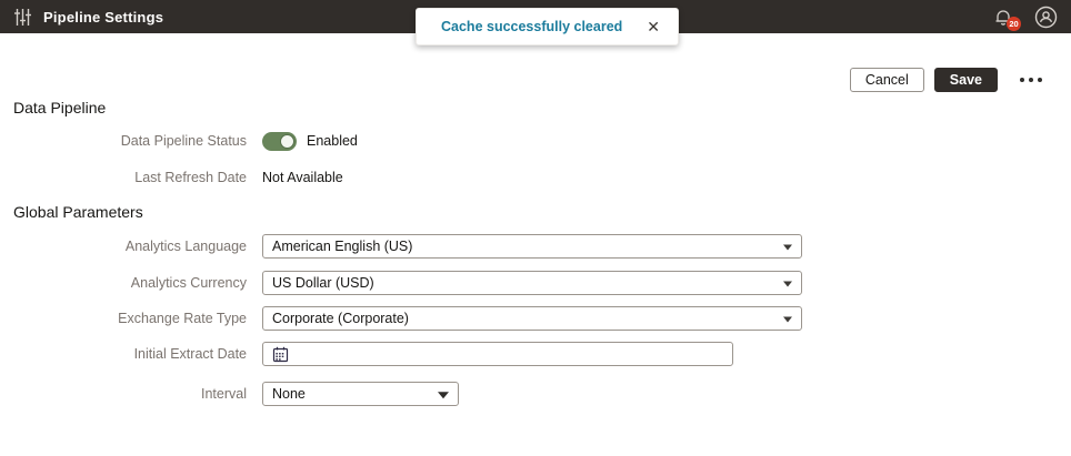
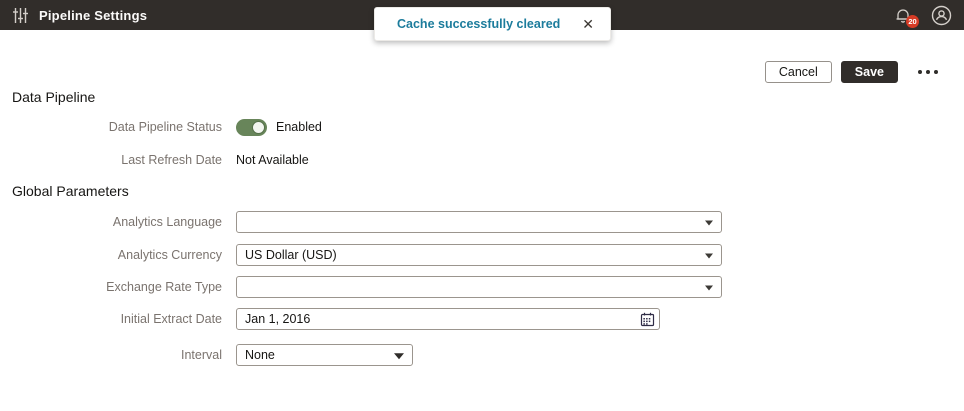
  Pipeline Settings
  20
  Cache successfully cleared
  ✕
  Cancel
  Save
  Data Pipeline
  Data Pipeline Status
  Enabled
  Last Refresh Date
  Not Available
  Global Parameters
  Analytics Language
- American English (US)
  Analytics Currency
  US Dollar (USD)
  Exchange Rate Type
- Corporate (Corporate)
  Initial Extract Date
+ Jan 1, 2016
  Interval
  None
